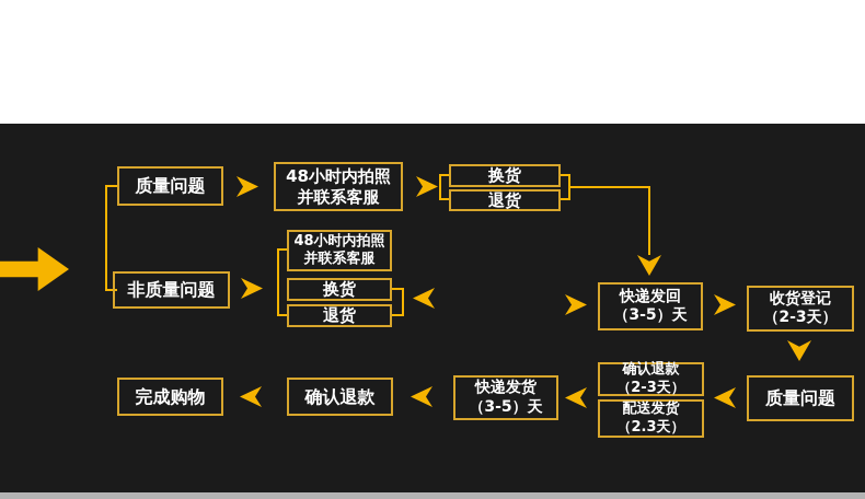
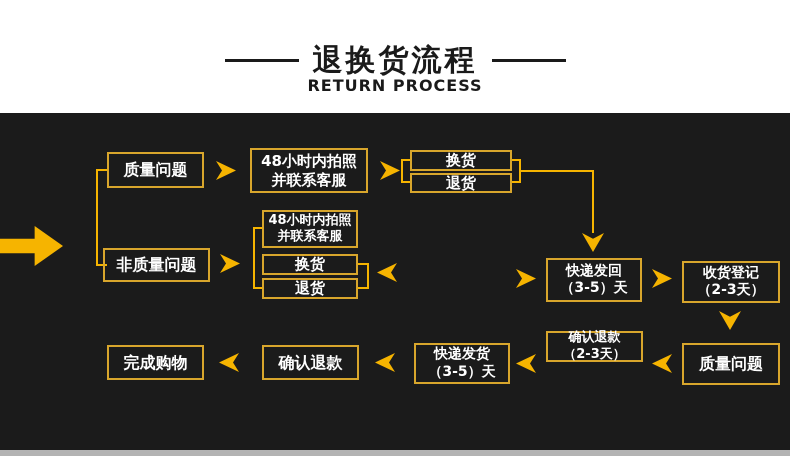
+ 退换货流程
+ RETURN PROCESS
  质量问题
  48小时内拍照
  并联系客服
  换货
  退货
  非质量问题
  48小时内拍照
  并联系客服
  换货
  退货
  快递发回
  （3-5）天
  收货登记
  （2-3天）
  质量问题
  确认退款
  （2-3天）
- 配送发货
- （2.3天）
  快递发货
  （3-5）天
  确认退款
  完成购物
